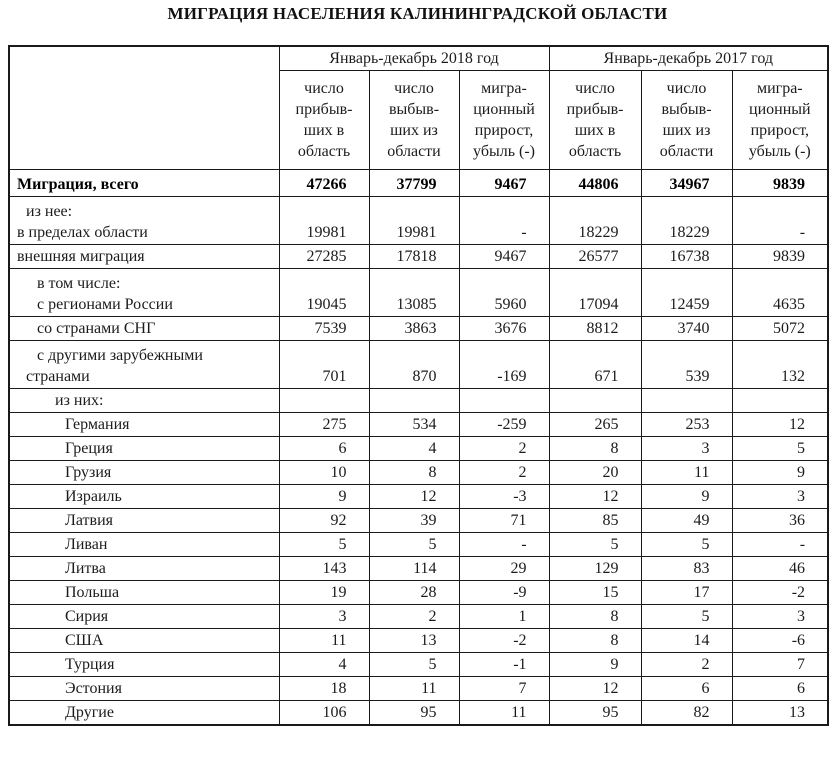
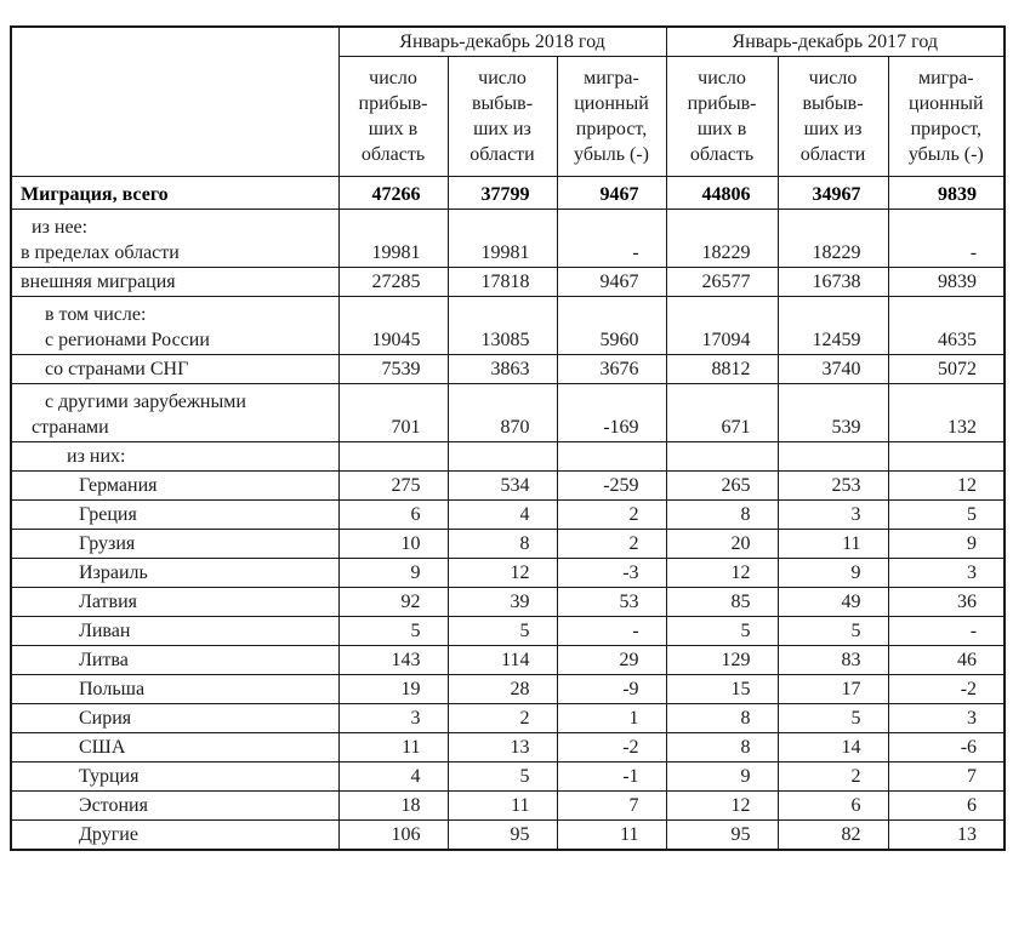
- МИГРАЦИЯ НАСЕЛЕНИЯ КАЛИНИНГРАДСКОЙ ОБЛАСТИ
  	Январь-декабрь 2018 год	Январь-декабрь 2017 год
  число прибыв- ших в область	число выбыв- ших из области	мигра- ционный прирост, убыль (-)	число прибыв- ших в область	число выбыв- ших из области	мигра- ционный прирост, убыль (-)
  Миграция, всего	47266	37799	9467	44806	34967	9839
  из нее:в пределах области	19981	19981	-	18229	18229	-
  внешняя миграция	27285	17818	9467	26577	16738	9839
  в том числе:с регионами России	19045	13085	5960	17094	12459	4635
  со странами СНГ	7539	3863	3676	8812	3740	5072
  с другими зарубежнымистранами	701	870	-169	671	539	132
  из них:
  Германия	275	534	-259	265	253	12
  Греция	6	4	2	8	3	5
  Грузия	10	8	2	20	11	9
  Израиль	9	12	-3	12	9	3
- Латвия	92	39	71	85	49	36
+ Латвия	92	39	53	85	49	36
  Ливан	5	5	-	5	5	-
  Литва	143	114	29	129	83	46
  Польша	19	28	-9	15	17	-2
  Сирия	3	2	1	8	5	3
  США	11	13	-2	8	14	-6
  Турция	4	5	-1	9	2	7
  Эстония	18	11	7	12	6	6
  Другие	106	95	11	95	82	13
